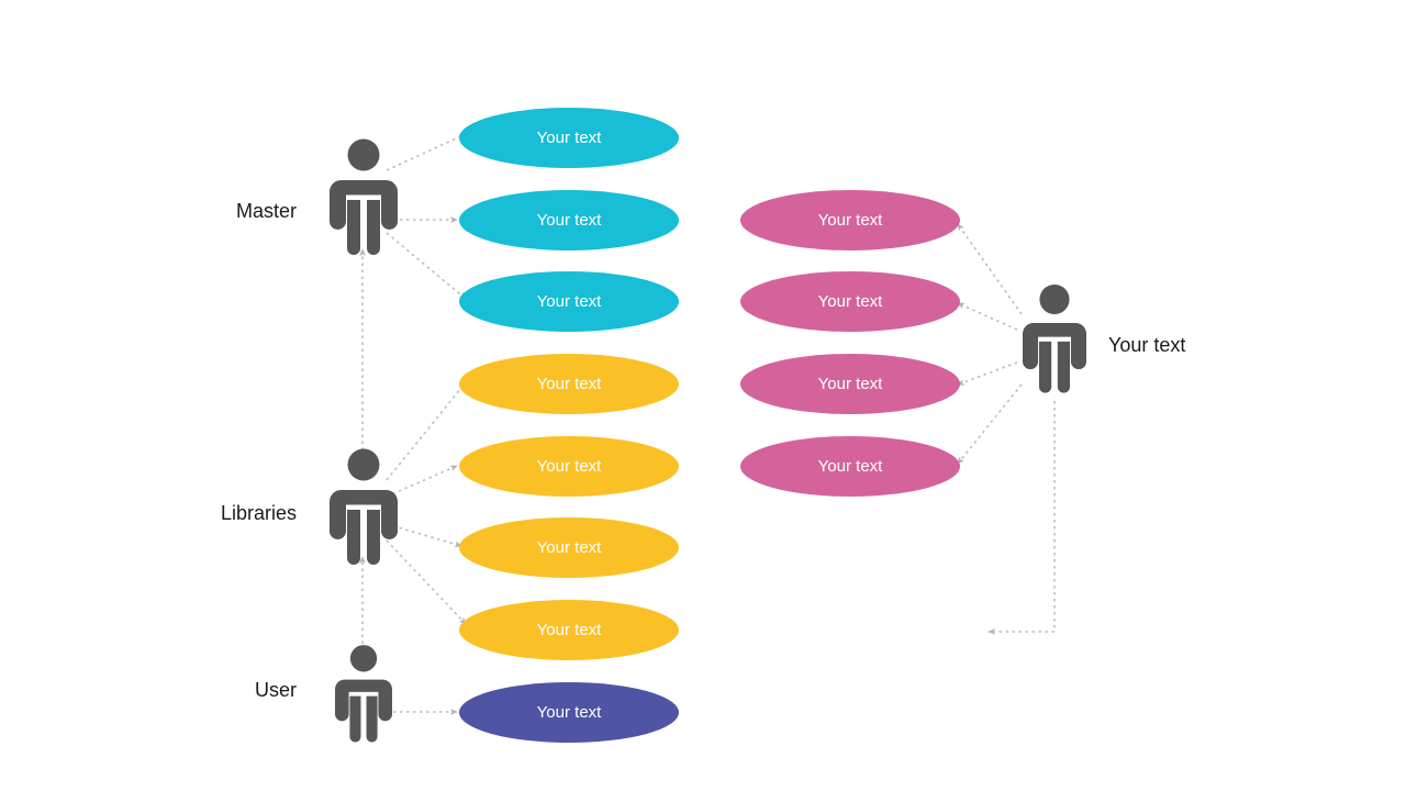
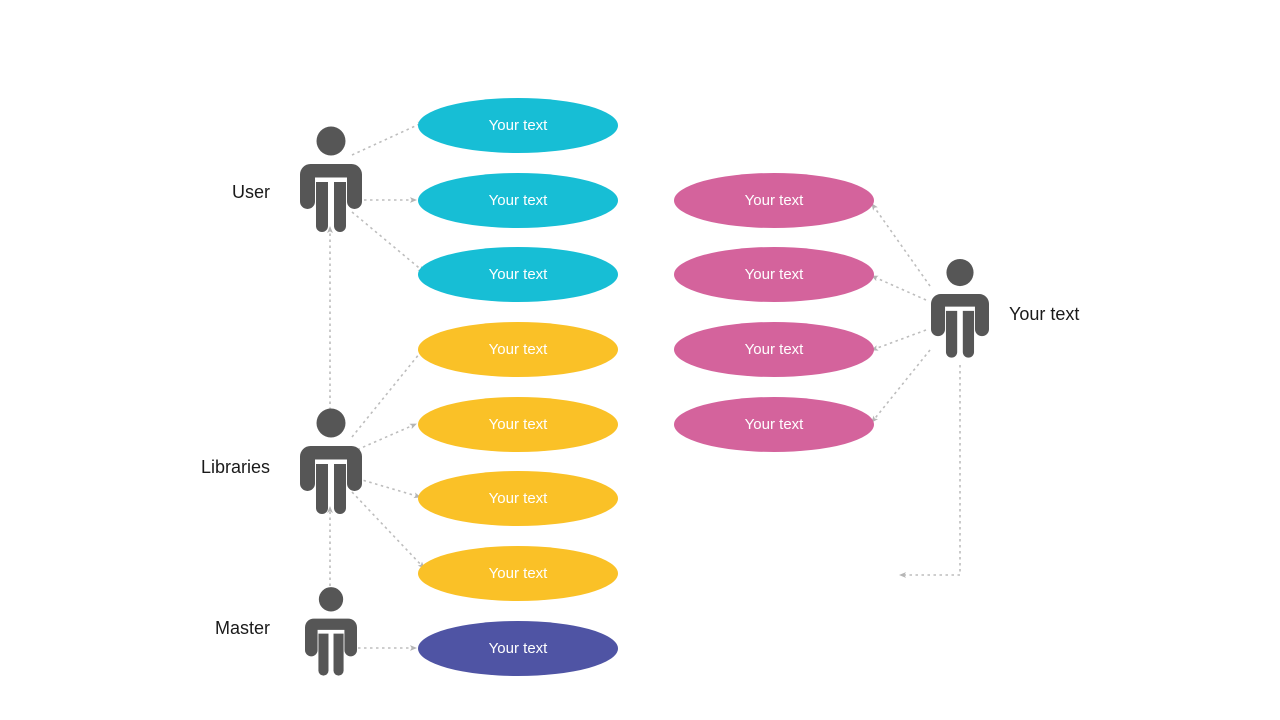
  Your text
  Your text
  Your text
  Your text
  Your text
  Your text
  Your text
  Your text
  Your text
  Your text
  Your text
  Your text
- Master
+ User
  Libraries
- User
+ Master
  Your text
